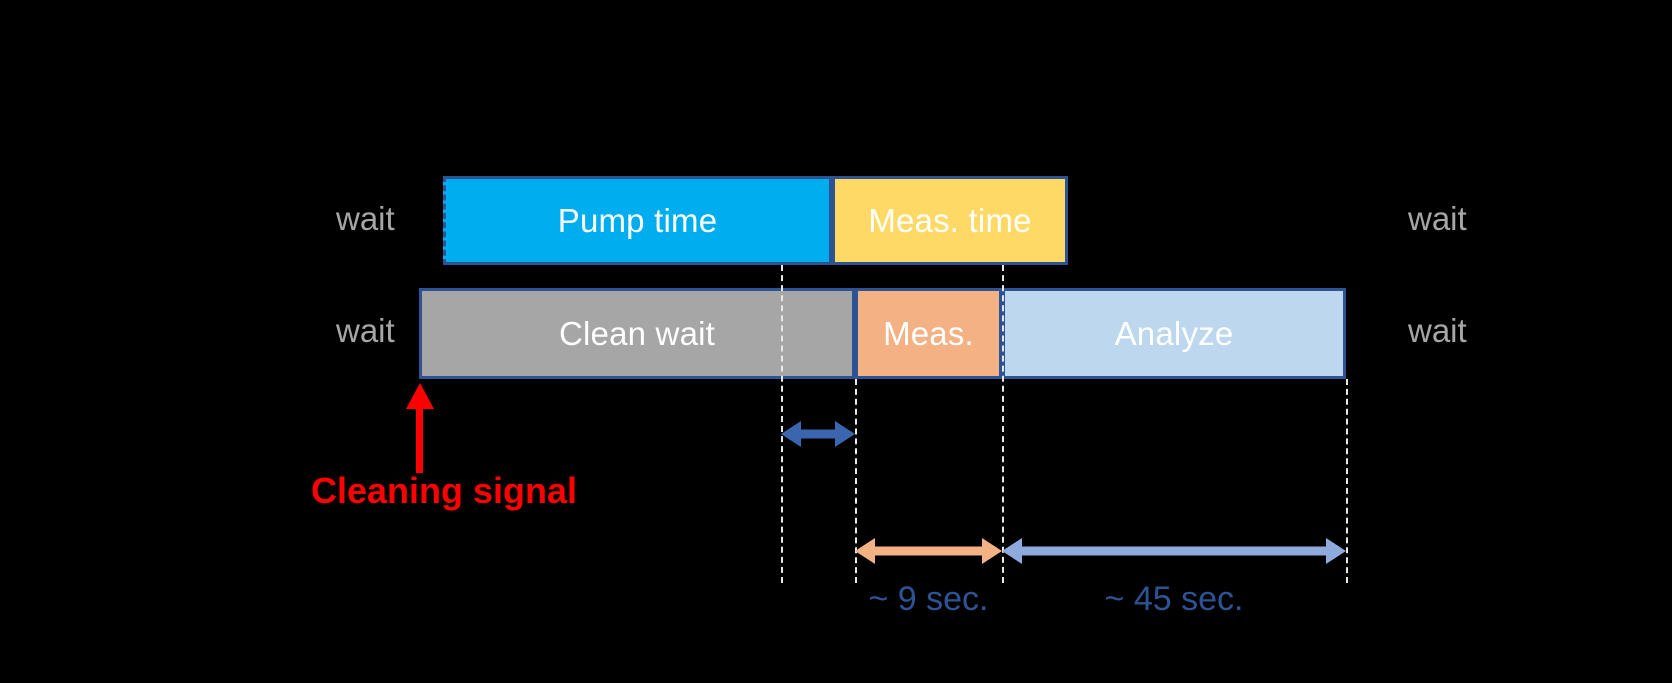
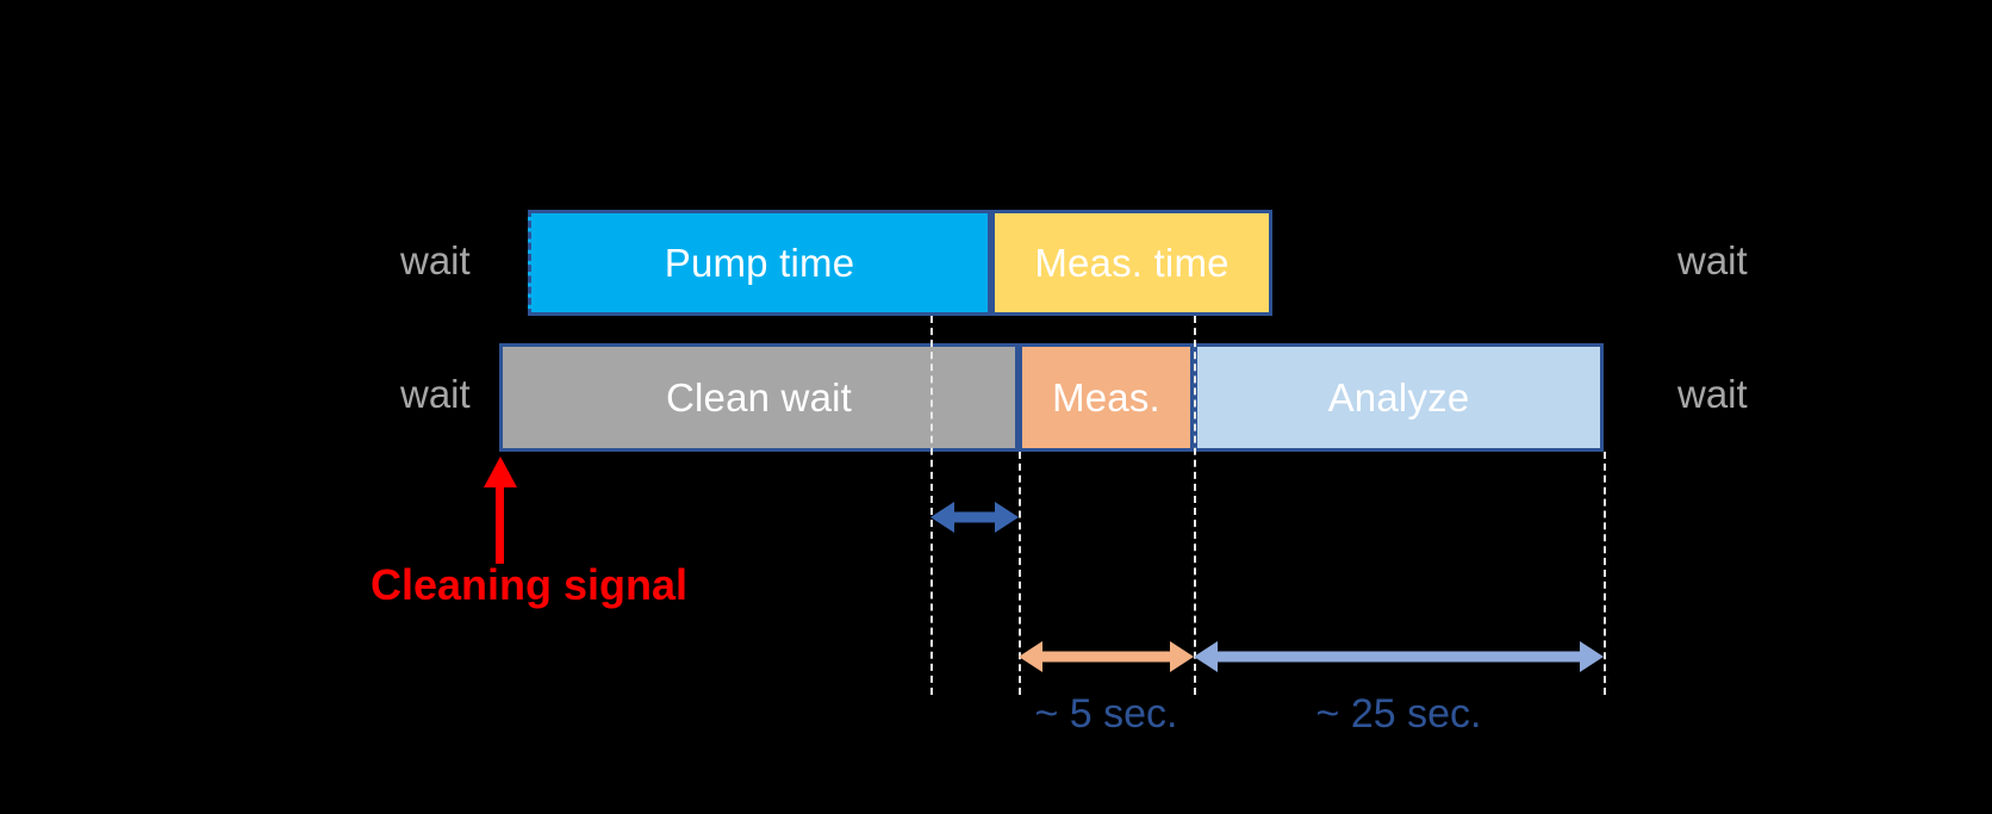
  wait
  Pump time
  Meas. time
  wait
  wait
  Clean wait
  Meas.
  Analyze
  wait
  Cleaning signal
- ~ 9 sec.
+ ~ 5 sec.
- ~ 45 sec.
+ ~ 25 sec.
